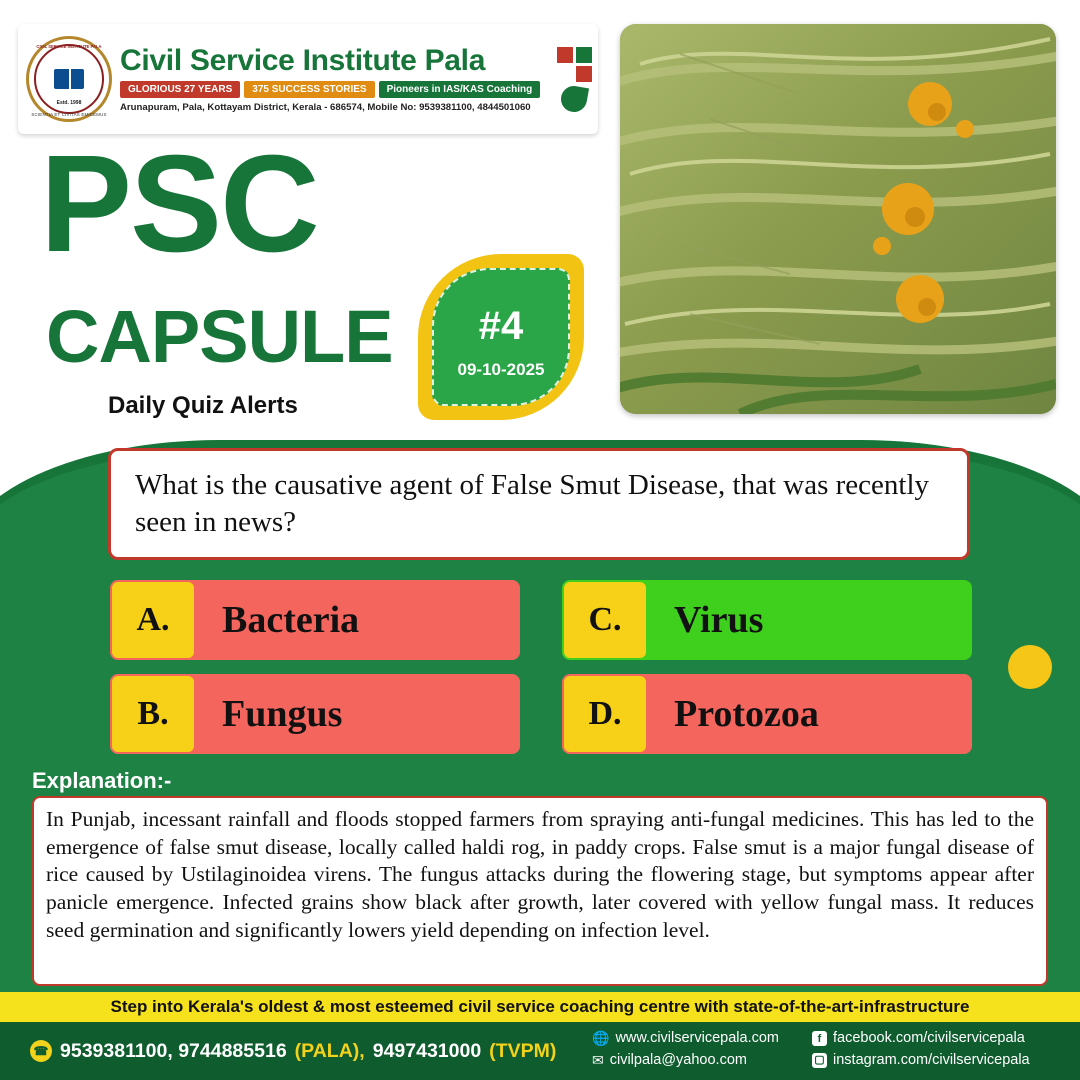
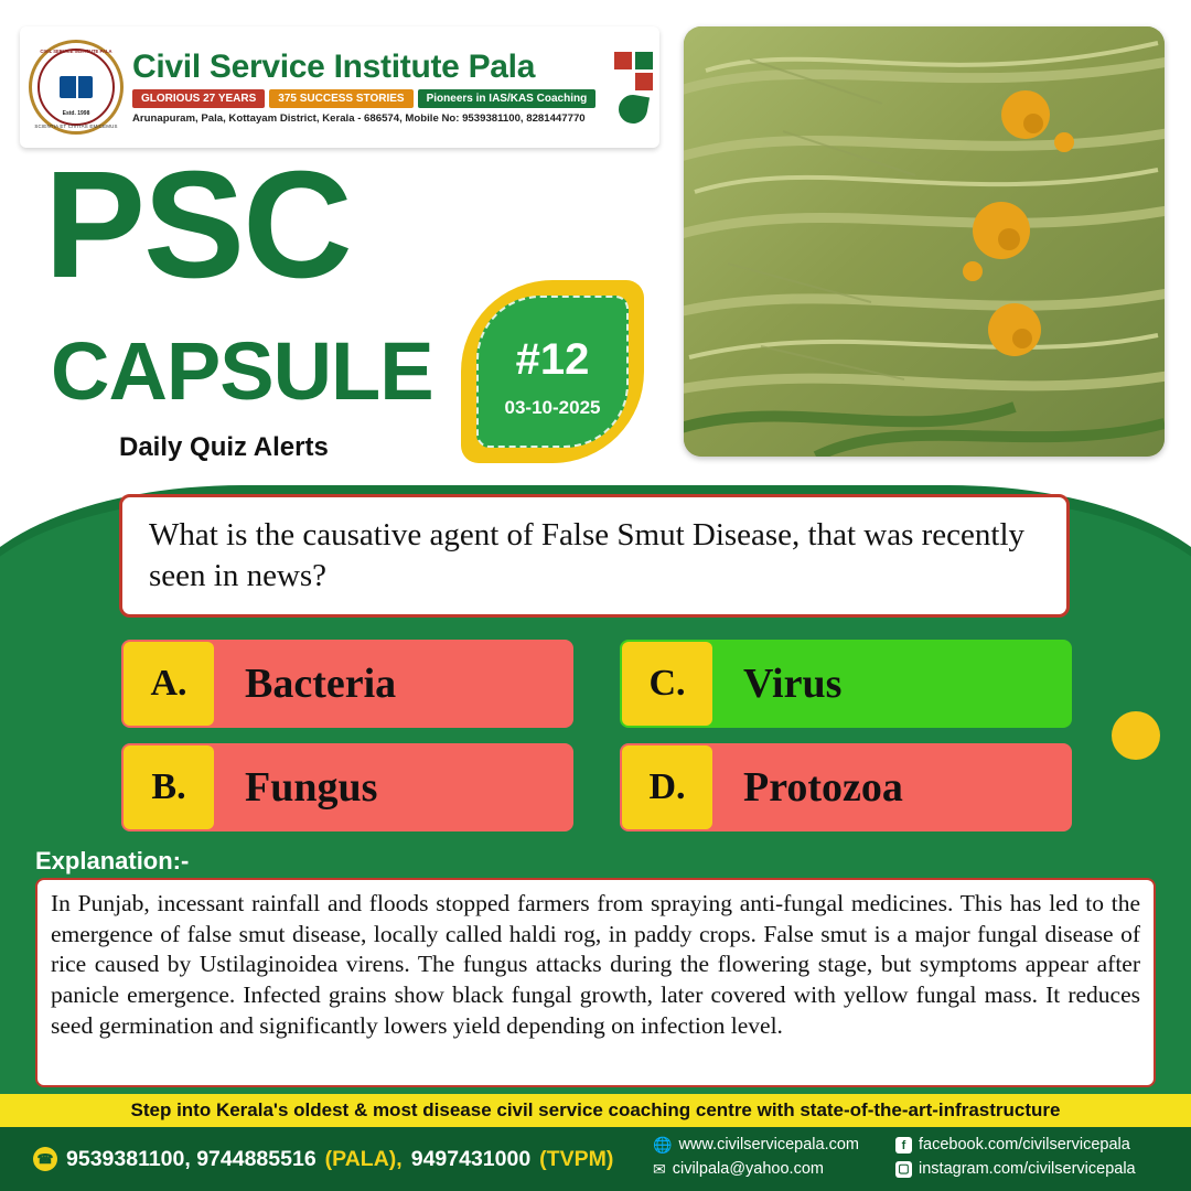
  Civil Service Institute Pala
  GLORIOUS 27 YEARS
  375 SUCCESS STORIES
  Pioneers in IAS/KAS Coaching
- Arunapuram, Pala, Kottayam District, Kerala - 686574, Mobile No: 9539381100, 4844501060
+ Arunapuram, Pala, Kottayam District, Kerala - 686574, Mobile No: 9539381100, 8281447770
  PSC
  CAPSULE
  Daily Quiz Alerts
- #4
+ #12
- 09-10-2025
+ 03-10-2025
  What is the causative agent of False Smut Disease, that was recently seen in news?
  A.
  Bacteria
  C.
  Virus
  B.
  Fungus
  D.
  Protozoa
  Explanation:-
- In Punjab, incessant rainfall and floods stopped farmers from spraying anti-fungal medicines. This has led to the emergence of false smut disease, locally called haldi rog, in paddy crops. False smut is a major fungal disease of rice caused by Ustilaginoidea virens. The fungus attacks during the flowering stage, but symptoms appear after panicle emergence. Infected grains show black after growth, later covered with yellow fungal mass. It reduces seed germination and significantly lowers yield depending on infection level.
+ In Punjab, incessant rainfall and floods stopped farmers from spraying anti-fungal medicines. This has led to the emergence of false smut disease, locally called haldi rog, in paddy crops. False smut is a major fungal disease of rice caused by Ustilaginoidea virens. The fungus attacks during the flowering stage, but symptoms appear after panicle emergence. Infected grains show black fungal growth, later covered with yellow fungal mass. It reduces seed germination and significantly lowers yield depending on infection level.
- Step into Kerala's oldest & most esteemed civil service coaching centre with state-of-the-art-infrastructure
+ Step into Kerala's oldest & most disease civil service coaching centre with state-of-the-art-infrastructure
  ☎
  9539381100, 9744885516
  (PALA),
  9497431000
  (TVPM)
  🌐
  www.civilservicepala.com
  ✉
  civilpala@yahoo.com
  f
  facebook.com/civilservicepala
  ▢
  instagram.com/civilservicepala
